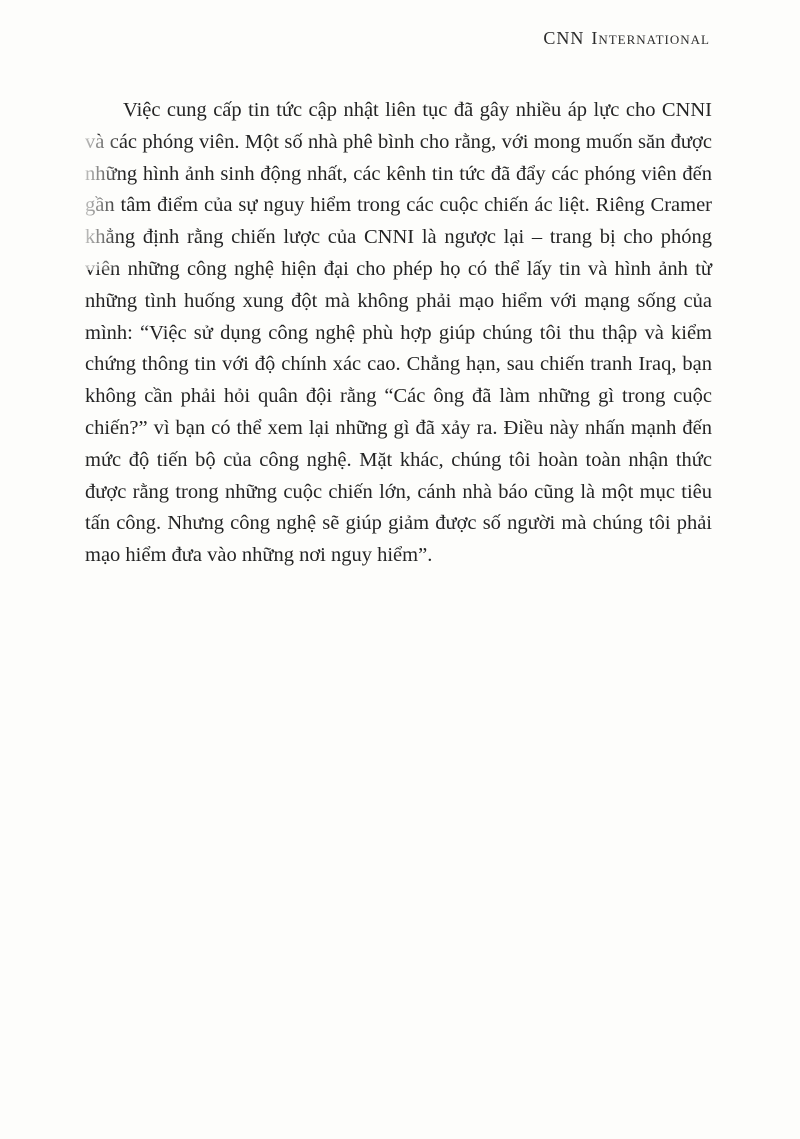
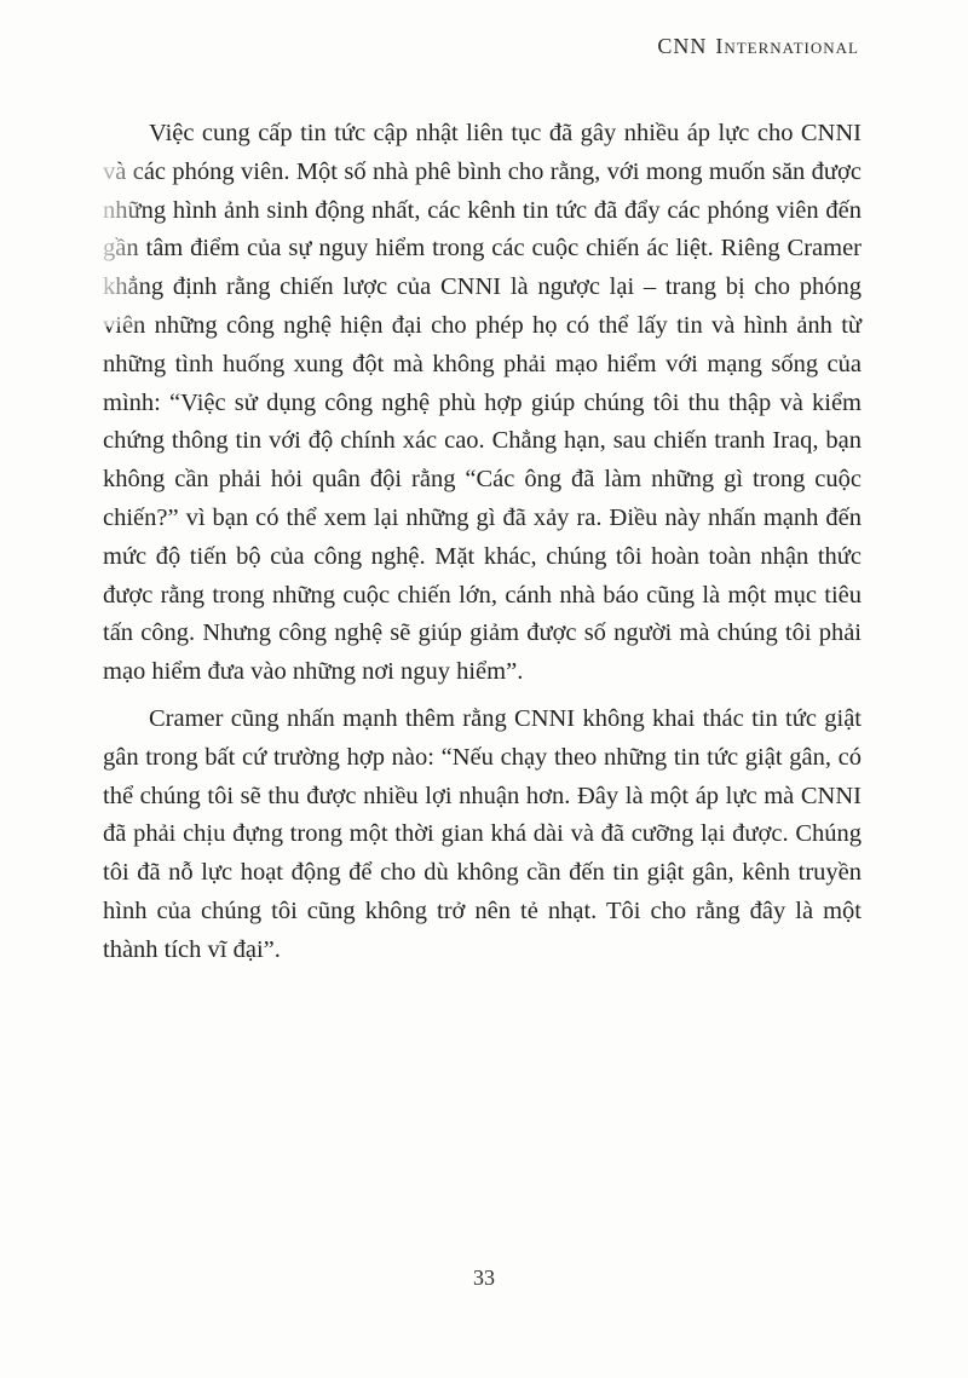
  CNN International
  Việc cung cấp tin tức cập nhật liên tục đã gây nhiều áp lực cho CNNI ác phóng viên. Một số nhà phê bình cho rằng, với mong muốn săn được g hình ảnh sinh động nhất, các kênh tin tức đã đẩy các phóng viên đến tâm điểm của sự nguy hiểm trong các cuộc chiến ác liệt. Riêng Cramer g định rằng chiến lược của CNNI là ngược lại – trang bị cho phóng những công nghệ hiện đại cho phép họ có thể lấy tin và hình ảnh từ những tình huống xung đột mà không phải mạo hiểm với mạng sống của mình: “Việc sử dụng công nghệ phù hợp giúp chúng tôi thu thập và kiểm chứng thông tin với độ chính xác cao. Chẳng hạn, sau chiến tranh Iraq, bạn không cần phải hỏi quân đội rằng “Các ông đã làm những gì trong cuộc chiến?” vì bạn có thể xem lại những gì đã xảy ra. Điều này nhấn mạnh đến mức độ tiến bộ của công nghệ. Mặt khác, chúng tôi hoàn toàn nhận thức được rằng trong những cuộc chiến lớn, cánh nhà báo cũng là một mục tiêu tấn công. Nhưng công nghệ sẽ giúp giảm được số người mà chúng tôi phải mạo hiểm đưa vào những nơi nguy hiểm”.
+ Cramer cũng nhấn mạnh thêm rằng CNNI không khai thác tin tức giật gân trong bất cứ trường hợp nào: “Nếu chạy theo những tin tức giật gân, có thể chúng tôi sẽ thu được nhiều lợi nhuận hơn. Đây là một áp lực mà CNNI đã phải chịu đựng trong một thời gian khá dài và đã cưỡng lại được. Chúng tôi đã nỗ lực hoạt động để cho dù không cần đến tin giật gân, kênh truyền hình của chúng tôi cũng không trở nên tẻ nhạt. Tôi cho rằng đây là một thành tích vĩ đại”.
+ 33
